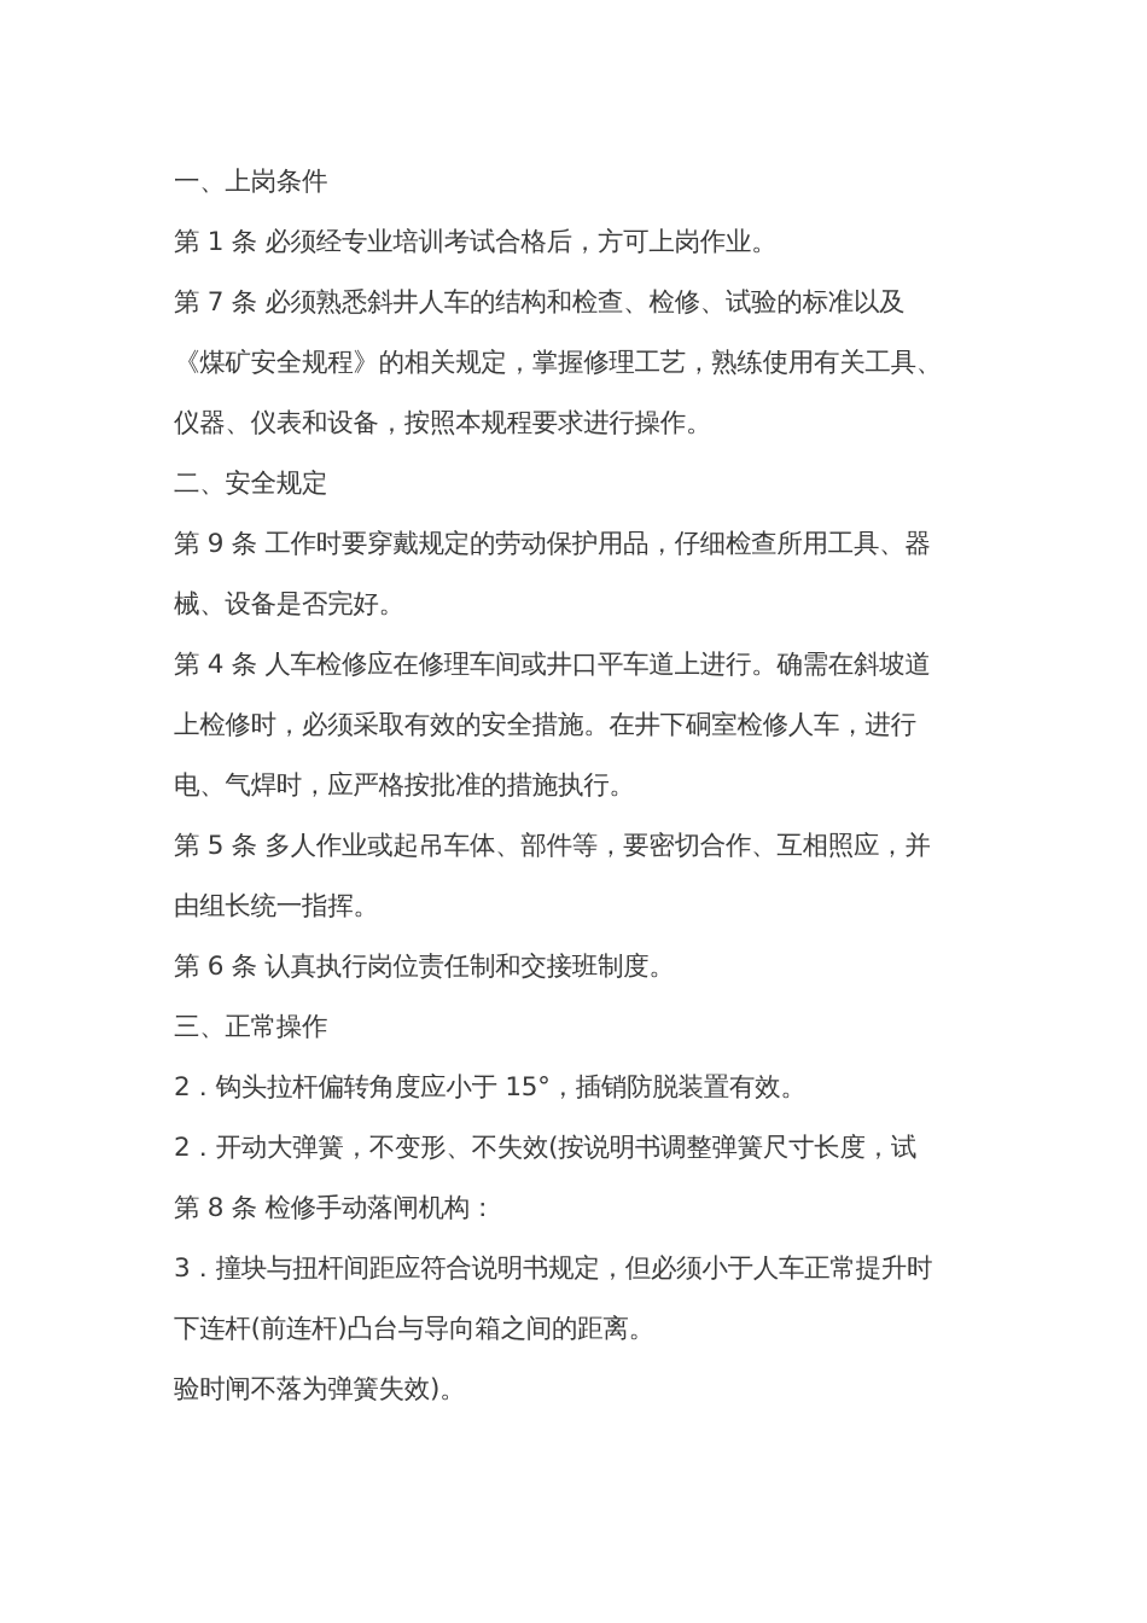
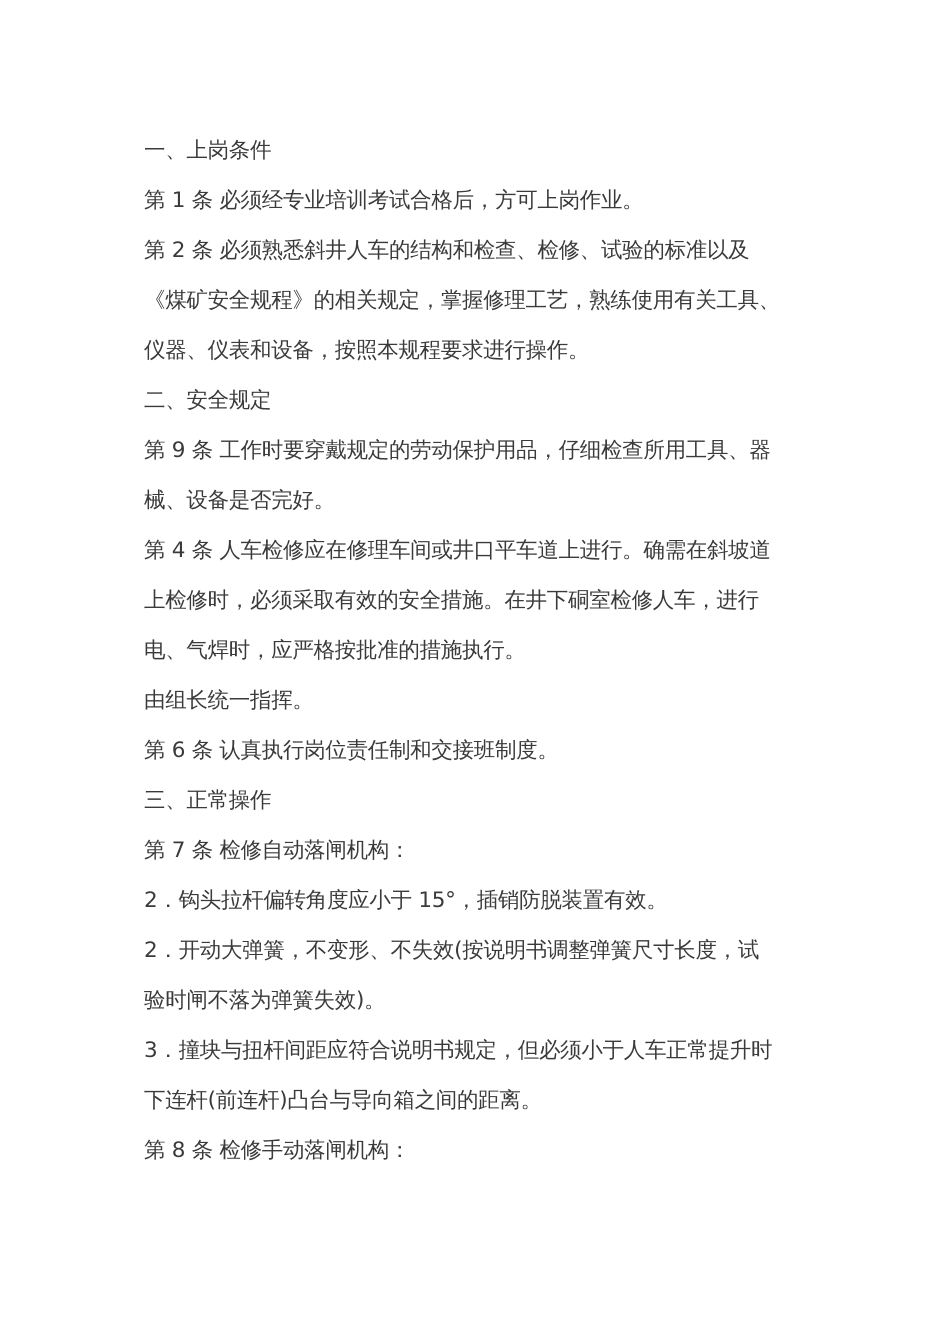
  一、上岗条件
  第 1 条 必须经专业培训考试合格后，方可上岗作业。
- 第 7 条 必须熟悉斜井人车的结构和检查、检修、试验的标准以及
+ 第 2 条 必须熟悉斜井人车的结构和检查、检修、试验的标准以及
  《煤矿安全规程》的相关规定，掌握修理工艺，熟练使用有关工具、
  仪器、仪表和设备，按照本规程要求进行操作。
  二、安全规定
  第 9 条 工作时要穿戴规定的劳动保护用品，仔细检查所用工具、器
  械、设备是否完好。
  第 4 条 人车检修应在修理车间或井口平车道上进行。确需在斜坡道
  上检修时，必须采取有效的安全措施。在井下硐室检修人车，进行
  电、气焊时，应严格按批准的措施执行。
- 第 5 条 多人作业或起吊车体、部件等，要密切合作、互相照应，并
  由组长统一指挥。
  第 6 条 认真执行岗位责任制和交接班制度。
  三、正常操作
+ 第 7 条 检修自动落闸机构：
  2．钩头拉杆偏转角度应小于 15°，插销防脱装置有效。
  2．开动大弹簧，不变形、不失效(按说明书调整弹簧尺寸长度，试
- 第 8 条 检修手动落闸机构：
+ 验时闸不落为弹簧失效)。
  3．撞块与扭杆间距应符合说明书规定，但必须小于人车正常提升时
  下连杆(前连杆)凸台与导向箱之间的距离。
- 验时闸不落为弹簧失效)。
+ 第 8 条 检修手动落闸机构：
